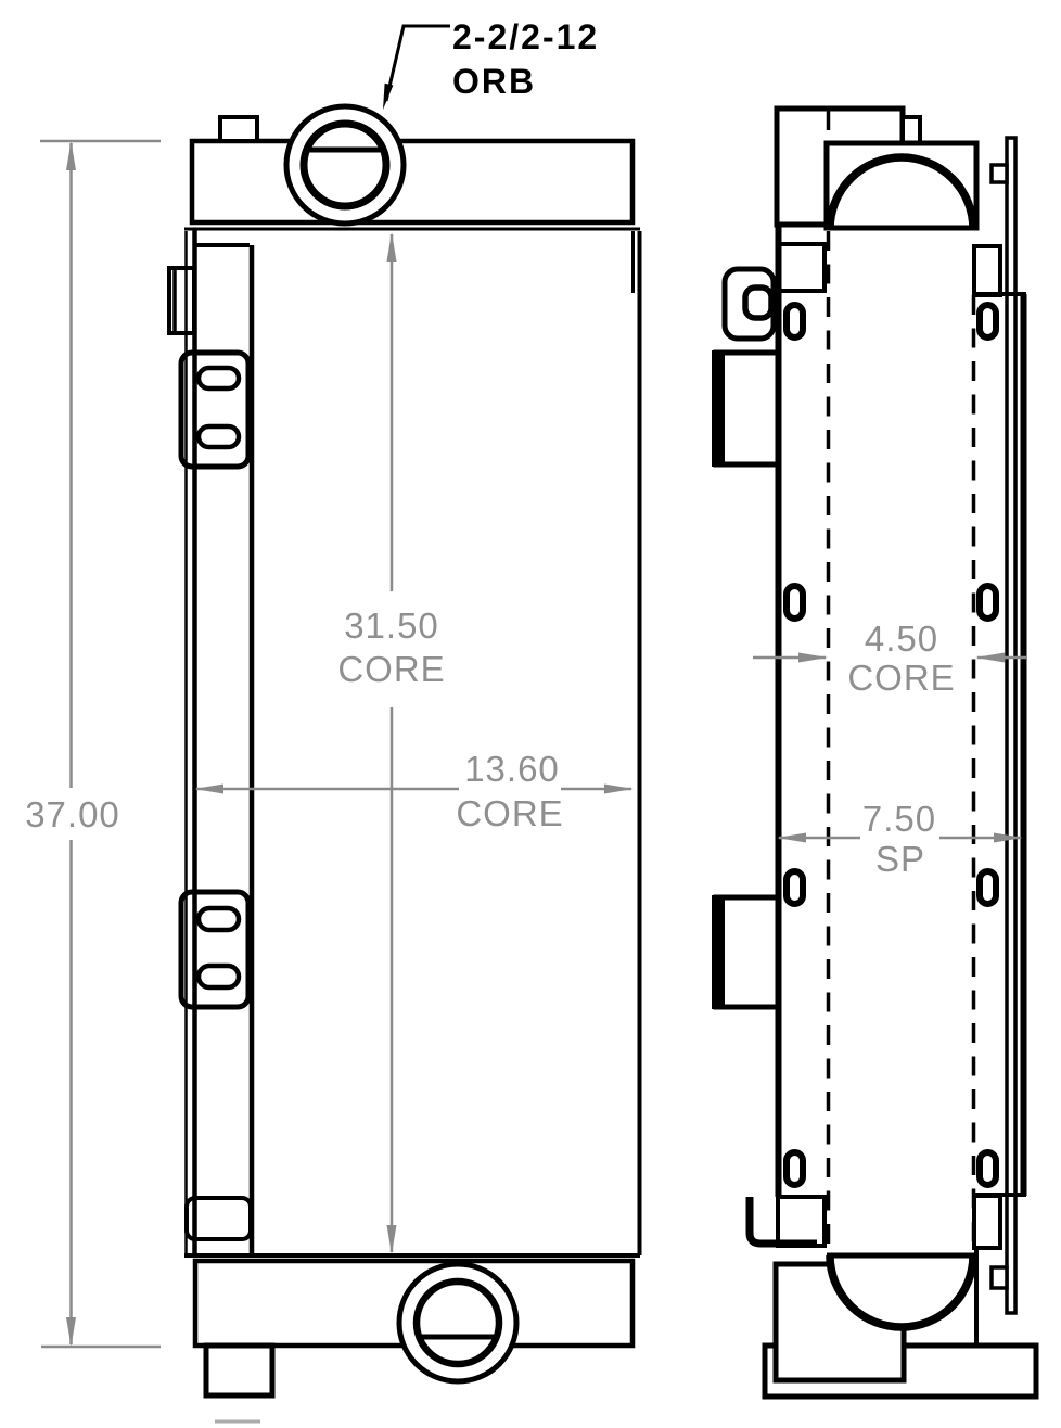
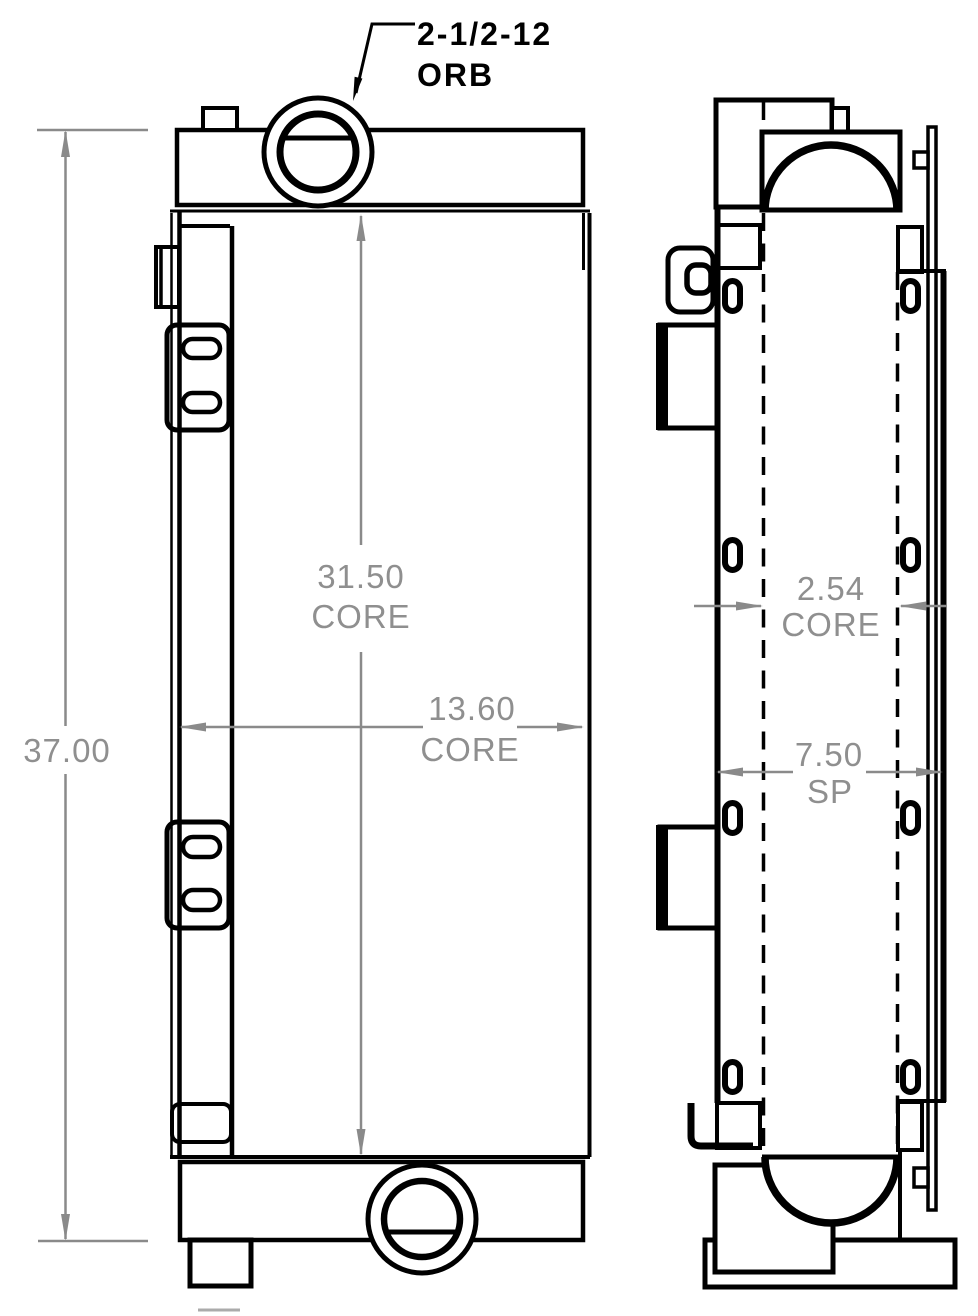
  37.00
  31.50
  CORE
  13.60
  CORE
- 4.50
+ 2.54
  CORE
  7.50
  SP
- 2-2/2-12
+ 2-1/2-12
  ORB
